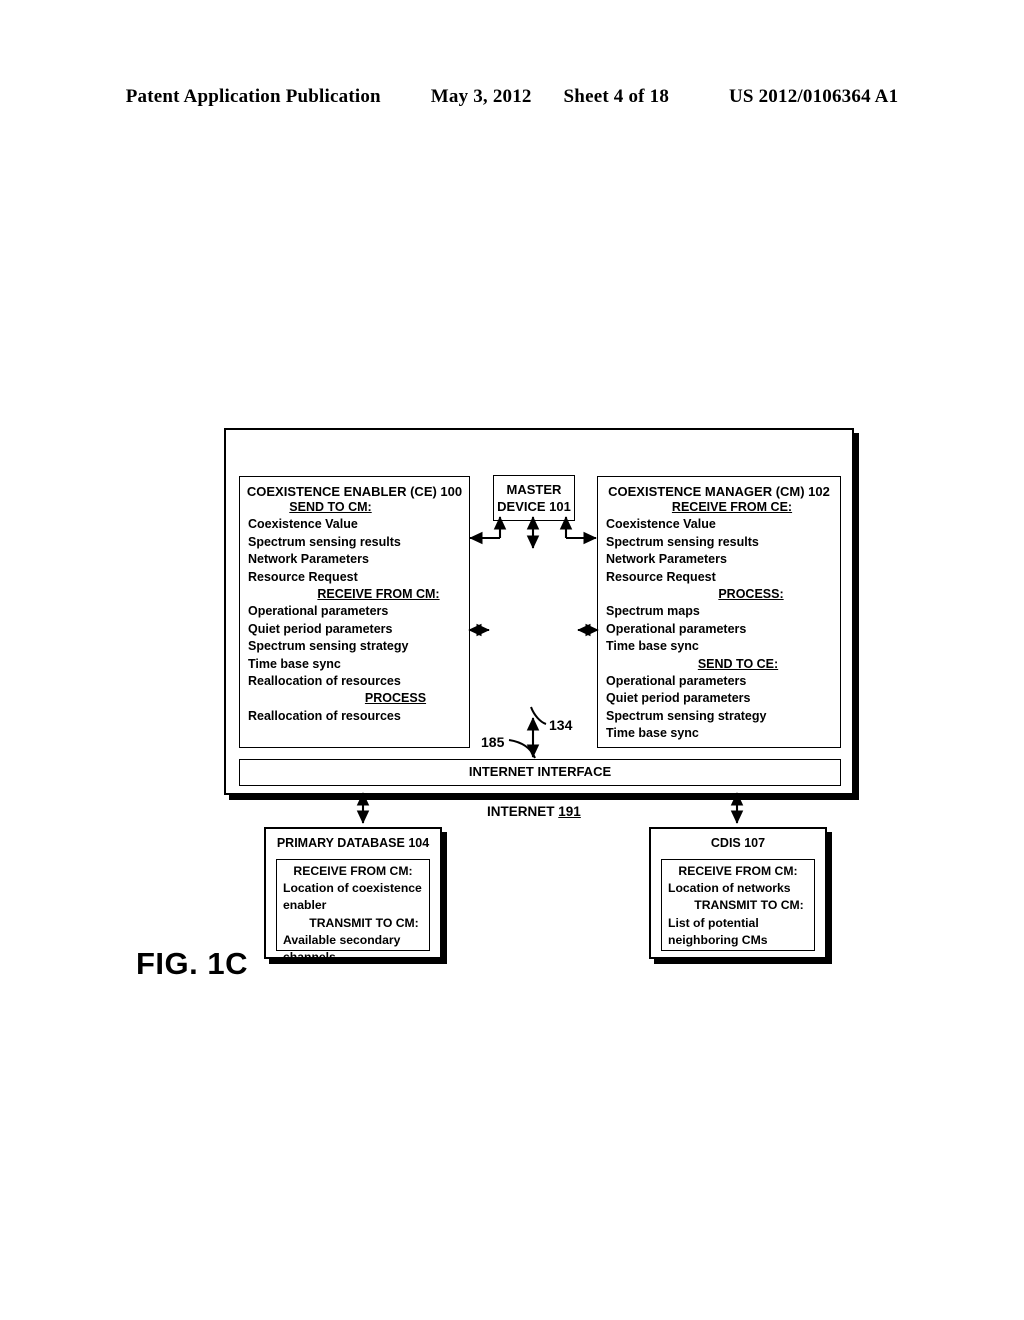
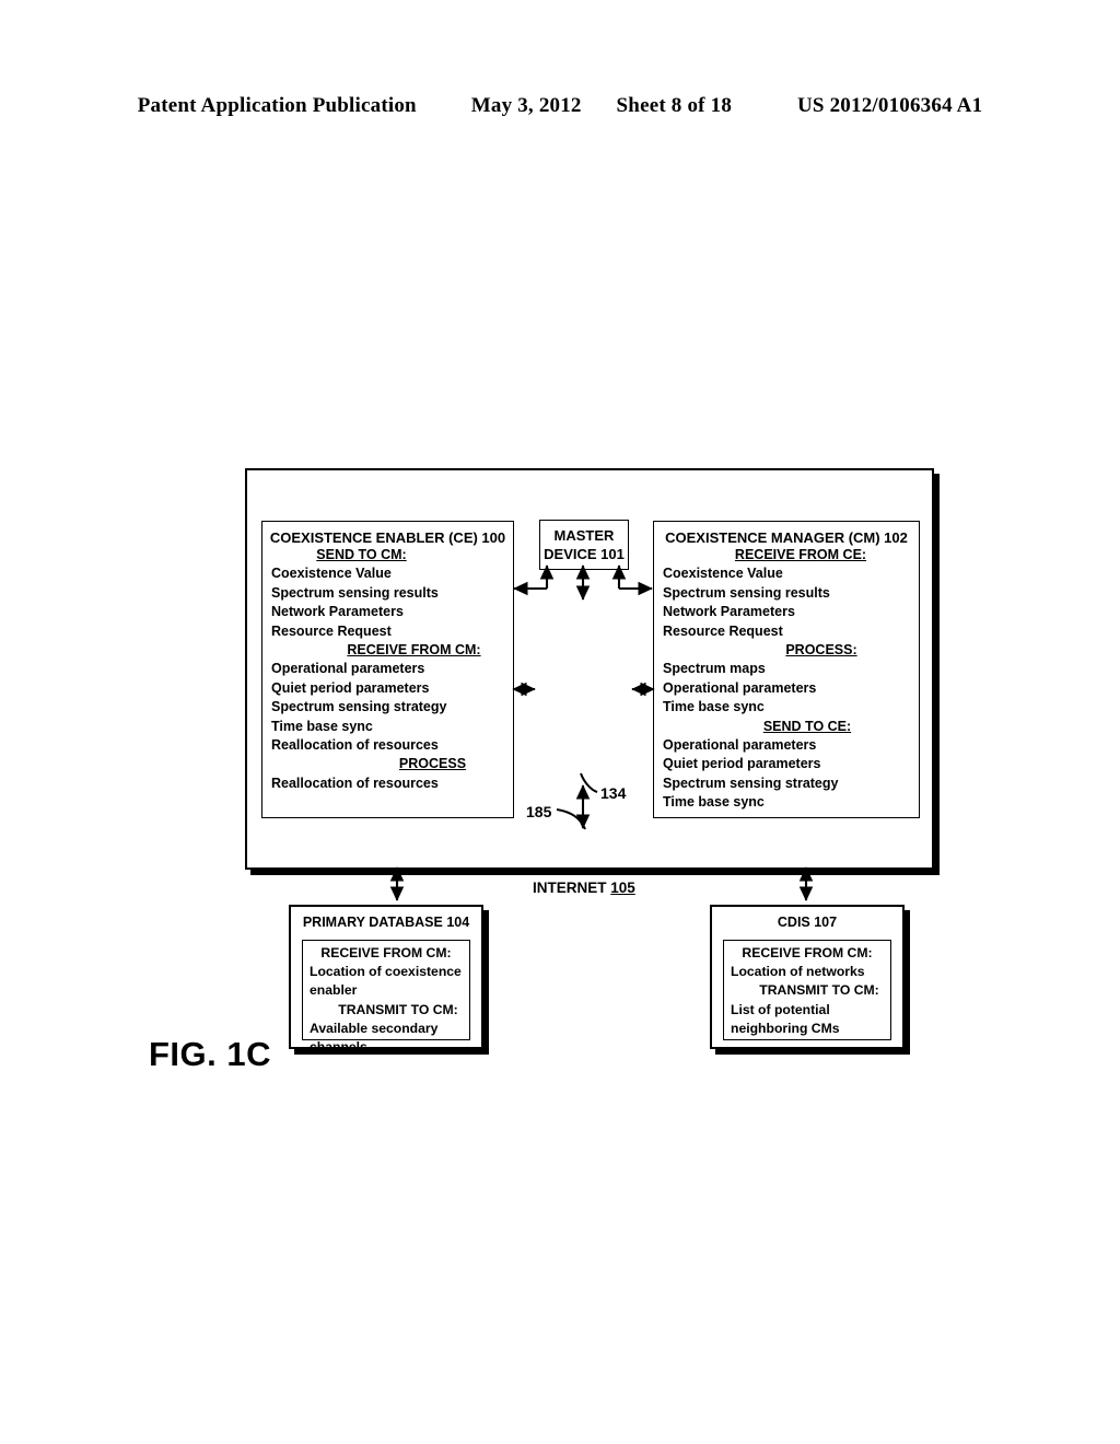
- Patent Application Publication May 3, 2012 Sheet 4 of 18 US 2012/0106364 A1
+ Patent Application Publication May 3, 2012 Sheet 8 of 18 US 2012/0106364 A1
  FIG. 1C
  COEXISTENCE ENABLER (CE) 100
  SEND TO CM:
  Coexistence Value
  Spectrum sensing results
  Network Parameters
  Resource Request
  RECEIVE FROM CM:
  Operational parameters
  Quiet period parameters
  Spectrum sensing strategy
  Time base sync
  Reallocation of resources
  PROCESS
  Reallocation of resources
  MASTER
  DEVICE 101
  COEXISTENCE MANAGER (CM) 102
  RECEIVE FROM CE:
  Coexistence Value
  Spectrum sensing results
  Network Parameters
  Resource Request
  PROCESS:
  Spectrum maps
  Operational parameters
  Time base sync
  SEND TO CE:
  Operational parameters
  Quiet period parameters
  Spectrum sensing strategy
  Time base sync
- INTERNET INTERFACE
  134
  185
- INTERNET 191
+ INTERNET 105
  PRIMARY DATABASE 104
  RECEIVE FROM CM:
  Location of coexistence
  enabler
  TRANSMIT TO CM:
  Available secondary
  channels
  CDIS 107
  RECEIVE FROM CM:
  Location of networks
  TRANSMIT TO CM:
  List of potential
  neighboring CMs
